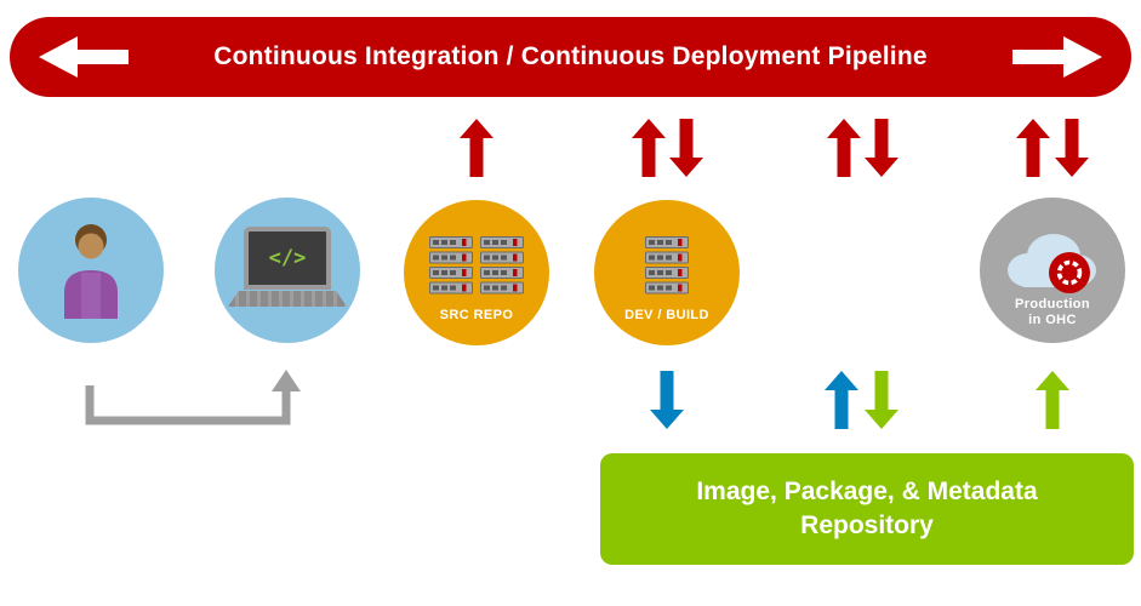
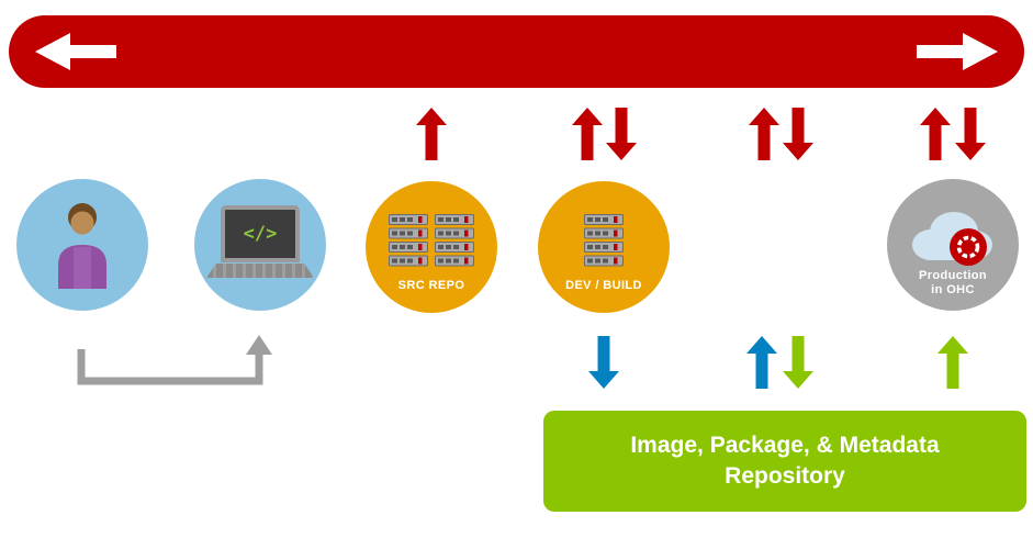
- Continuous Integration / Continuous Deployment Pipeline
  </>
  SRC REPO
  DEV / BUILD
  Production
  in OHC
  Image, Package, & Metadata
  Repository
